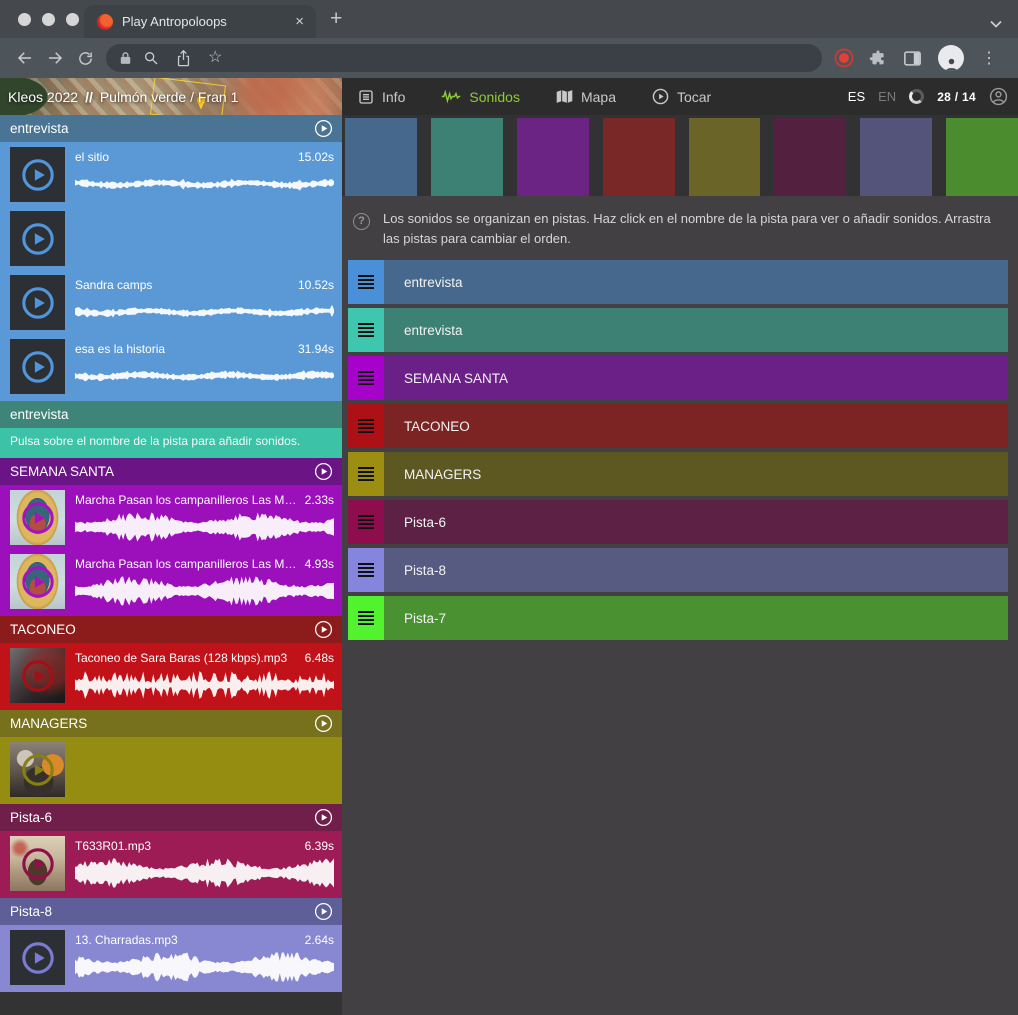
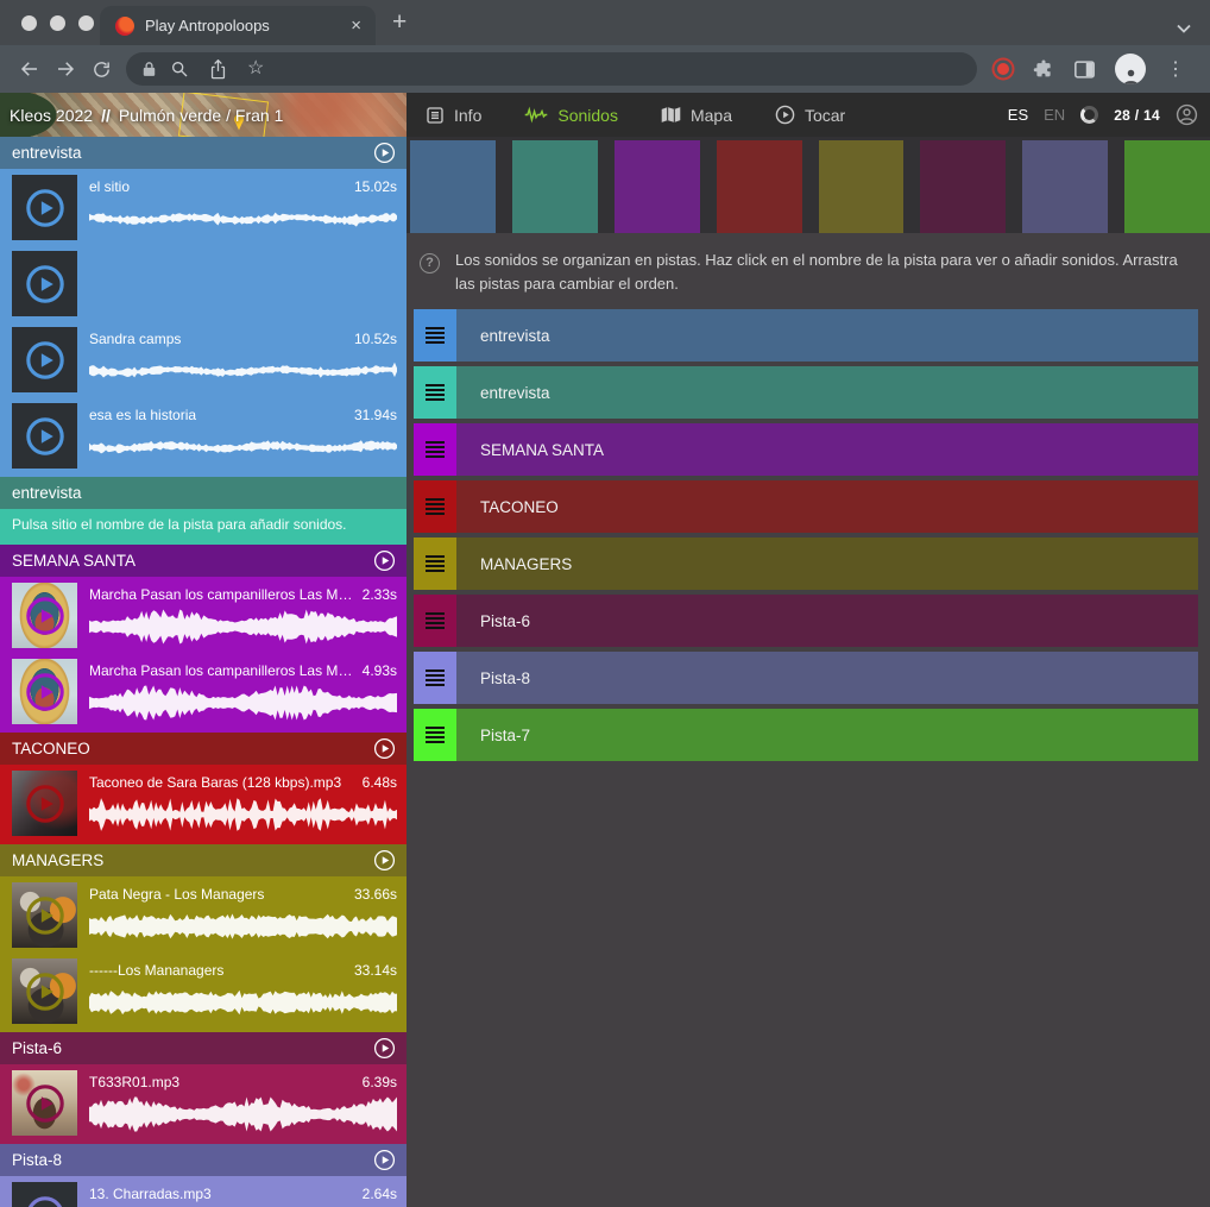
  Play Antropoloops
  ×
  +
  ☆
  ⋮
  Kleos 2022
  //
  Pulmón verde / Fran 1
  Info
  Sonidos
  Mapa
  Tocar
  ES
  EN
  28 / 14
  entrevista
  el sitio
  15.02s
  Sandra camps
  10.52s
  esa es la historia
  31.94s
  entrevista
- Pulsa sobre el nombre de la pista para añadir sonidos.
+ Pulsa sitio el nombre de la pista para añadir sonidos.
  SEMANA SANTA
  Marcha Pasan los campanilleros Las Mejor
  2.33s
  Marcha Pasan los campanilleros Las Mejor
  4.93s
  TACONEO
  Taconeo de Sara Baras (128 kbps).mp3
  6.48s
  MANAGERS
+ Pata Negra - Los Managers
+ 33.66s
+ ------Los Mananagers
+ 33.14s
  Pista-6
  T633R01.mp3
  6.39s
  Pista-8
  13. Charradas.mp3
  2.64s
  ?
  Los sonidos se organizan en pistas. Haz click en el nombre de la pista para ver o añadir sonidos. Arrastra las pistas para cambiar el orden.
  entrevista
  entrevista
  SEMANA SANTA
  TACONEO
  MANAGERS
  Pista-6
  Pista-8
  Pista-7
